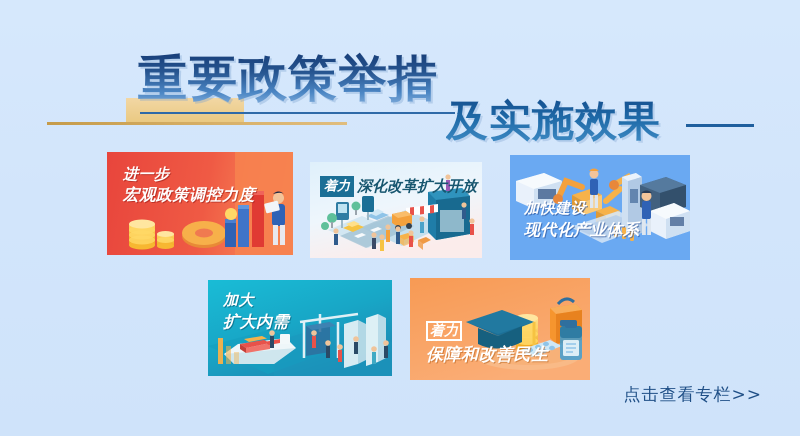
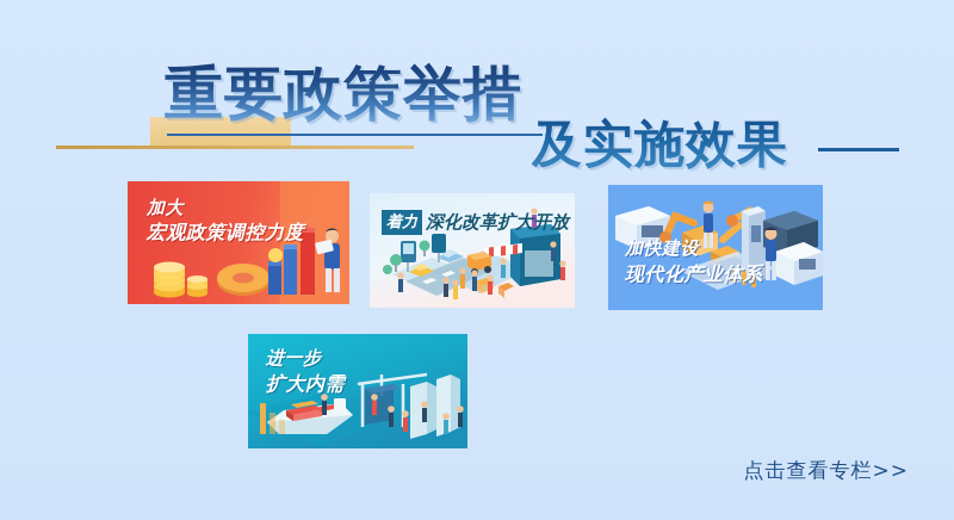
  重要政策举措
  及实施效果
- 进一步
+ 加大
  宏观政策调控力度
  着力 深化改革扩大开放
  加快建设
  现代化产业体系
- 加大
+ 进一步
  扩大内需
- 着力
- 保障和改善民生
  点击查看专栏>>
